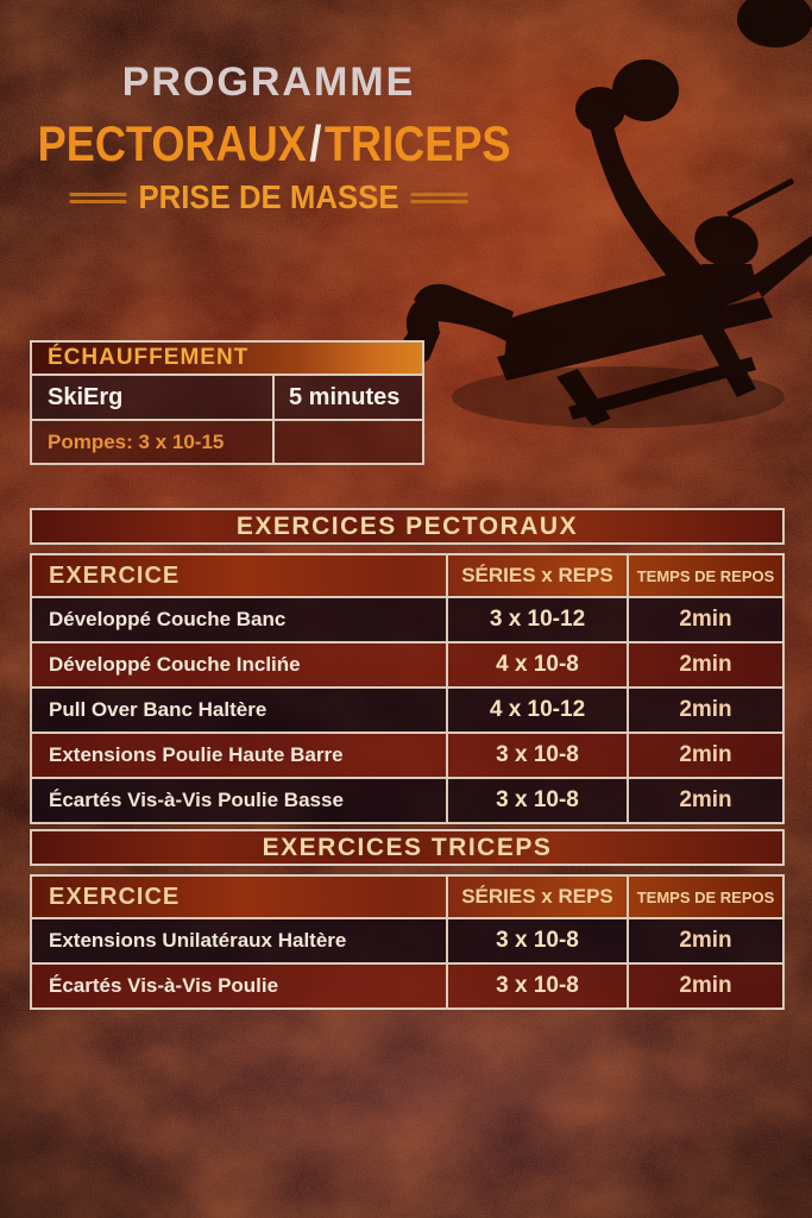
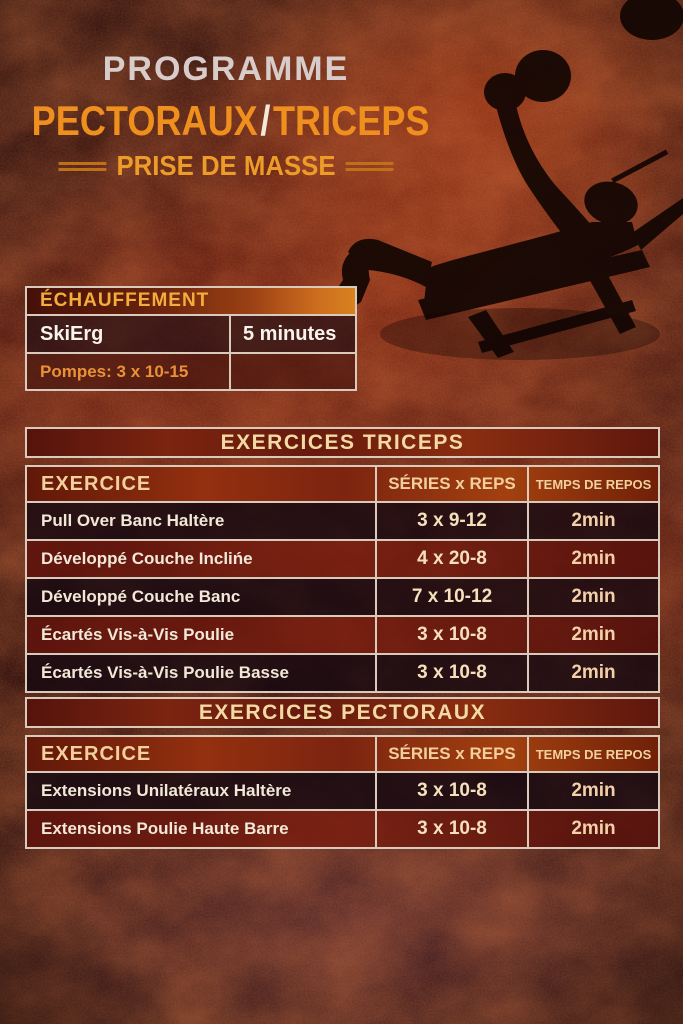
  PROGRAMME
  PECTORAUX/TRICEPS
  PRISE DE MASSE
  ÉCHAUFFEMENT
  SkiErg
  5 minutes
  Pompes: 3 x 10-15
- EXERCICES PECTORAUX
+ EXERCICES TRICEPS
  EXERCICE
  SÉRIES x REPS
  TEMPS DE REPOS
- Développé Couche Banc
+ Pull Over Banc Haltère
- 3 x 10-12
+ 3 x 9-12
  2min
  Développé Couche Inclińe
- 4 x 10-8
+ 4 x 20-8
  2min
- Pull Over Banc Haltère
+ Développé Couche Banc
- 4 x 10-12
+ 7 x 10-12
  2min
- Extensions Poulie Haute Barre
+ Écartés Vis-à-Vis Poulie
  3 x 10-8
  2min
  Écartés Vis-à-Vis Poulie Basse
  3 x 10-8
  2min
- EXERCICES TRICEPS
+ EXERCICES PECTORAUX
  EXERCICE
  SÉRIES x REPS
  TEMPS DE REPOS
  Extensions Unilatéraux Haltère
  3 x 10-8
  2min
- Écartés Vis-à-Vis Poulie
+ Extensions Poulie Haute Barre
  3 x 10-8
  2min
